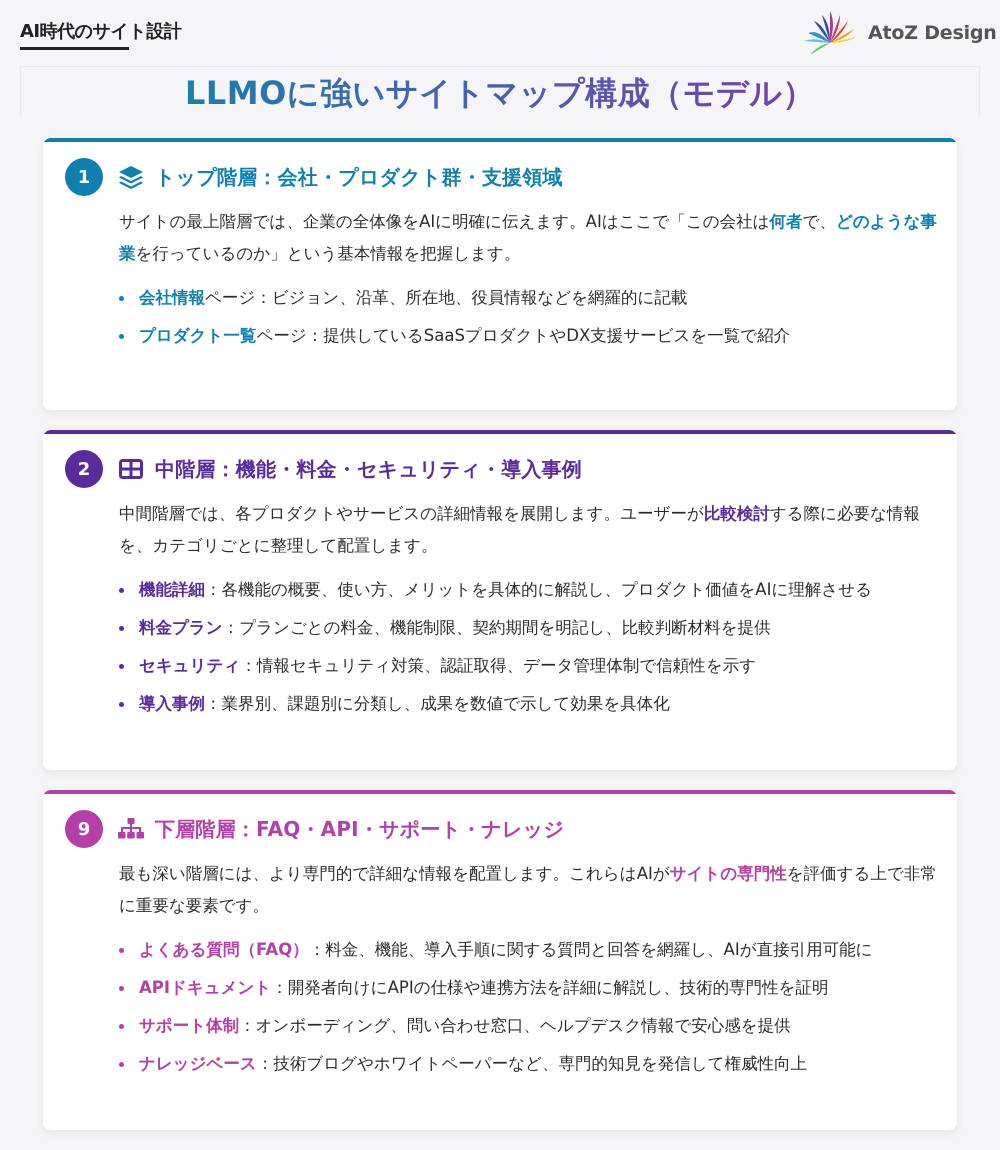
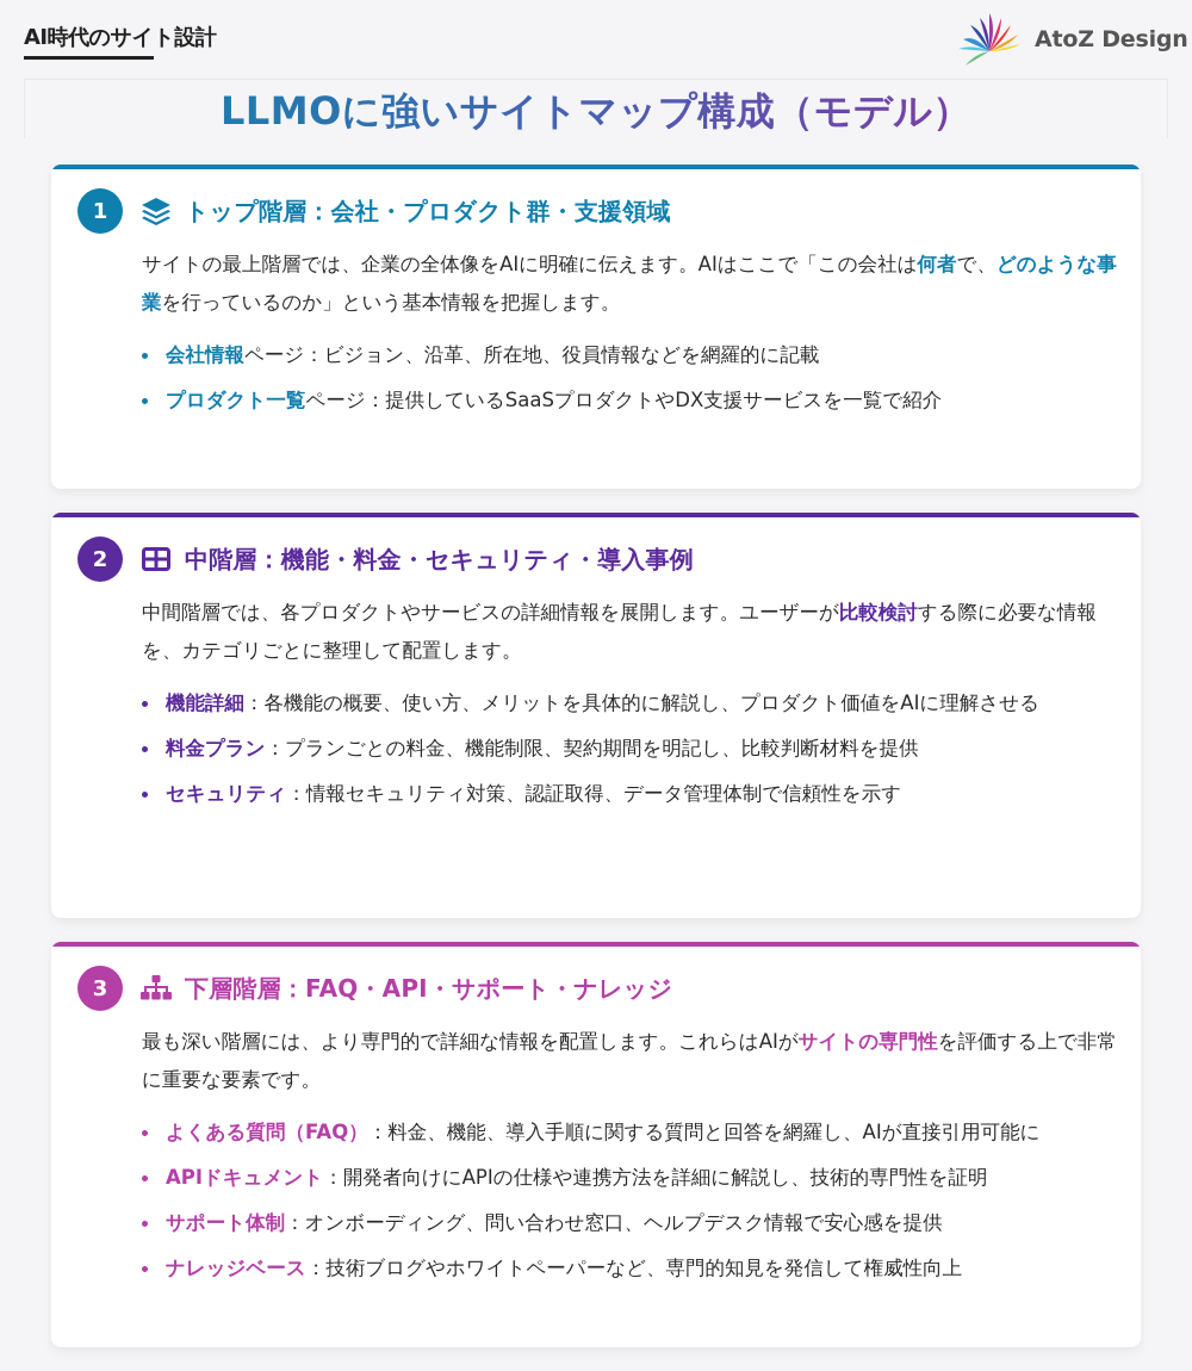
  AI時代のサイト設計
  AtoZ Design
  LLMOに強いサイトマップ構成（モデル）
  1
  トップ階層：会社・プロダクト群・支援領域
  サイトの最上階層では、企業の全体像をAIに明確に伝えます。AIはここで「この会社は何者で、どのような事業を行っているのか」という基本情報を把握します。
  会社情報ページ：ビジョン、沿革、所在地、役員情報などを網羅的に記載
  プロダクト一覧ページ：提供しているSaaSプロダクトやDX支援サービスを一覧で紹介
  2
  中階層：機能・料金・セキュリティ・導入事例
  中間階層では、各プロダクトやサービスの詳細情報を展開します。ユーザーが比較検討する際に必要な情報を、カテゴリごとに整理して配置します。
  機能詳細：各機能の概要、使い方、メリットを具体的に解説し、プロダクト価値をAIに理解させる
  料金プラン：プランごとの料金、機能制限、契約期間を明記し、比較判断材料を提供
  セキュリティ：情報セキュリティ対策、認証取得、データ管理体制で信頼性を示す
- 導入事例：業界別、課題別に分類し、成果を数値で示して効果を具体化
- 9
+ 3
  下層階層：FAQ・API・サポート・ナレッジ
  最も深い階層には、より専門的で詳細な情報を配置します。これらはAIがサイトの専門性を評価する上で非常に重要な要素です。
  よくある質問（FAQ）：料金、機能、導入手順に関する質問と回答を網羅し、AIが直接引用可能に
  APIドキュメント：開発者向けにAPIの仕様や連携方法を詳細に解説し、技術的専門性を証明
  サポート体制：オンボーディング、問い合わせ窓口、ヘルプデスク情報で安心感を提供
  ナレッジベース：技術ブログやホワイトペーパーなど、専門的知見を発信して権威性向上
